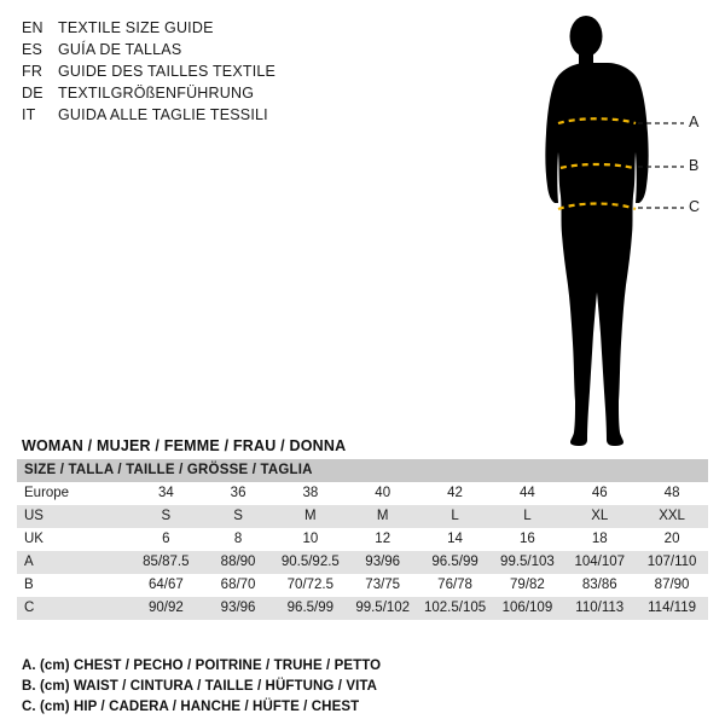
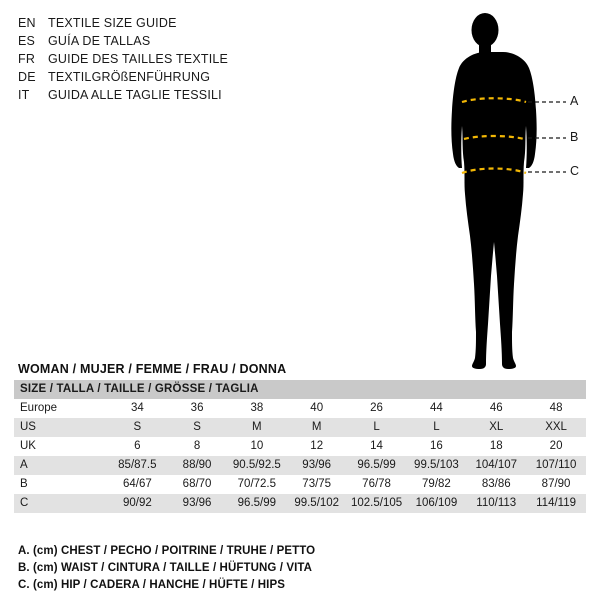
  EN
  TEXTILE SIZE GUIDE
  ES
  GUÍA DE TALLAS
  FR
  GUIDE DES TAILLES TEXTILE
  DE
  TEXTILGRÖßENFÜHRUNG
  IT
  GUIDA ALLE TAGLIE TESSILI
  A
  B
  C
  WOMAN / MUJER / FEMME / FRAU / DONNA
  SIZE / TALLA / TAILLE / GRÖSSE / TAGLIA
- Europe	34	36	38	40	42	44	46	48
+ Europe	34	36	38	40	26	44	46	48
  US	S	S	M	M	L	L	XL	XXL
  UK	6	8	10	12	14	16	18	20
  A	85/87.5	88/90	90.5/92.5	93/96	96.5/99	99.5/103	104/107	107/110
  B	64/67	68/70	70/72.5	73/75	76/78	79/82	83/86	87/90
  C	90/92	93/96	96.5/99	99.5/102	102.5/105	106/109	110/113	114/119
  A. (cm) CHEST / PECHO / POITRINE / TRUHE / PETTO
  B. (cm) WAIST / CINTURA / TAILLE / HÜFTUNG / VITA
- C. (cm) HIP / CADERA / HANCHE / HÜFTE / CHEST
+ C. (cm) HIP / CADERA / HANCHE / HÜFTE / HIPS
